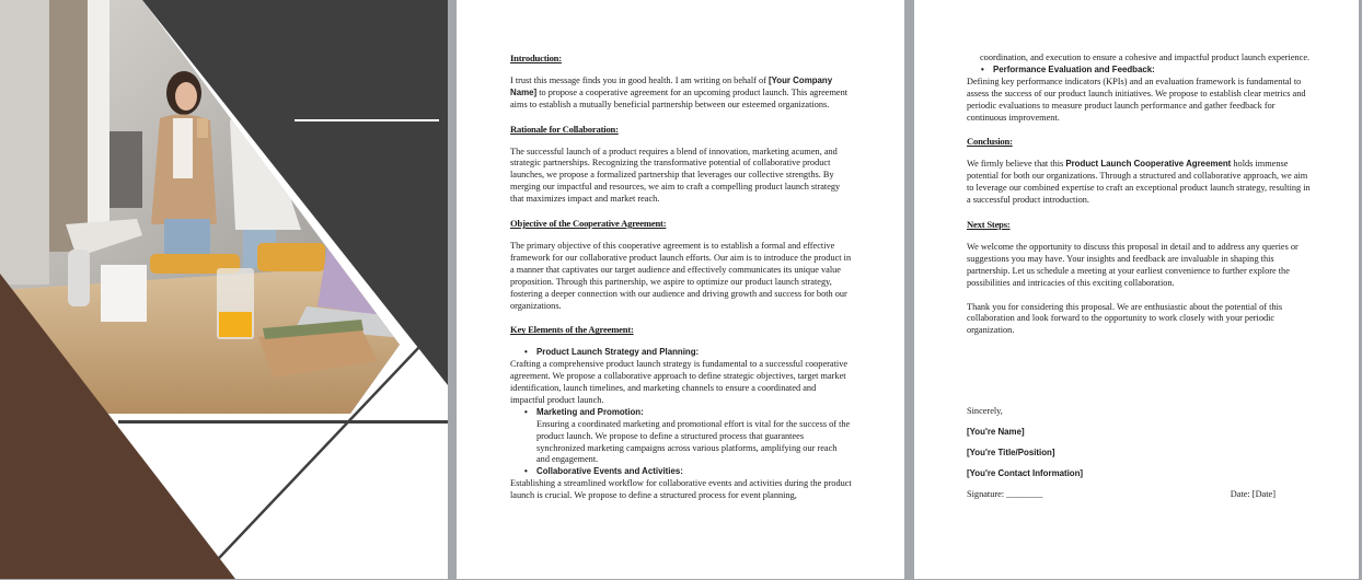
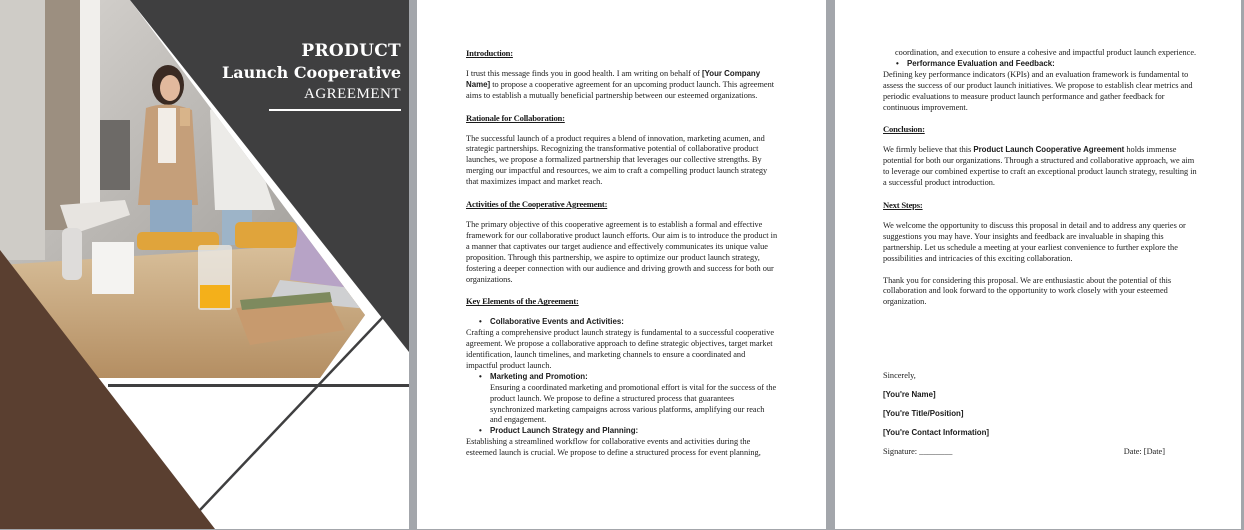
+ PRODUCT
+ Launch Cooperative
+ AGREEMENT
  Introduction:
  I trust this message finds you in good health. I am writing on behalf of [Your Company Name] to propose a cooperative agreement for an upcoming product launch. This agreement aims to establish a mutually beneficial partnership between our esteemed organizations.
  Rationale for Collaboration:
  The successful launch of a product requires a blend of innovation, marketing acumen, and strategic partnerships. Recognizing the transformative potential of collaborative product launches, we propose a formalized partnership that leverages our collective strengths. By merging our impactful and resources, we aim to craft a compelling product launch strategy that maximizes impact and market reach.
- Objective of the Cooperative Agreement:
+ Activities of the Cooperative Agreement:
  The primary objective of this cooperative agreement is to establish a formal and effective framework for our collaborative product launch efforts. Our aim is to introduce the product in a manner that captivates our target audience and effectively communicates its unique value proposition. Through this partnership, we aspire to optimize our product launch strategy, fostering a deeper connection with our audience and driving growth and success for both our organizations.
  Key Elements of the Agreement:
- Product Launch Strategy and Planning:
+ Collaborative Events and Activities:
  Crafting a comprehensive product launch strategy is fundamental to a successful cooperative agreement. We propose a collaborative approach to define strategic objectives, target market identification, launch timelines, and marketing channels to ensure a coordinated and impactful product launch.
  Marketing and Promotion:
  Ensuring a coordinated marketing and promotional effort is vital for the success of the product launch. We propose to define a structured process that guarantees synchronized marketing campaigns across various platforms, amplifying our reach and engagement.
- Collaborative Events and Activities:
+ Product Launch Strategy and Planning:
- Establishing a streamlined workflow for collaborative events and activities during the product launch is crucial. We propose to define a structured process for event planning,
+ Establishing a streamlined workflow for collaborative events and activities during the esteemed launch is crucial. We propose to define a structured process for event planning,
  coordination, and execution to ensure a cohesive and impactful product launch experience.
  Performance Evaluation and Feedback:
  Defining key performance indicators (KPIs) and an evaluation framework is fundamental to assess the success of our product launch initiatives. We propose to establish clear metrics and periodic evaluations to measure product launch performance and gather feedback for continuous improvement.
  Conclusion:
  We firmly believe that this Product Launch Cooperative Agreement holds immense potential for both our organizations. Through a structured and collaborative approach, we aim to leverage our combined expertise to craft an exceptional product launch strategy, resulting in a successful product introduction.
  Next Steps:
  We welcome the opportunity to discuss this proposal in detail and to address any queries or suggestions you may have. Your insights and feedback are invaluable in shaping this partnership. Let us schedule a meeting at your earliest convenience to further explore the possibilities and intricacies of this exciting collaboration.
- Thank you for considering this proposal. We are enthusiastic about the potential of this collaboration and look forward to the opportunity to work closely with your periodic organization.
+ Thank you for considering this proposal. We are enthusiastic about the potential of this collaboration and look forward to the opportunity to work closely with your esteemed organization.
  Sincerely,
  [You're Name]
  [You're Title/Position]
  [You're Contact Information]
  Signature: ________
  Date: [Date]
